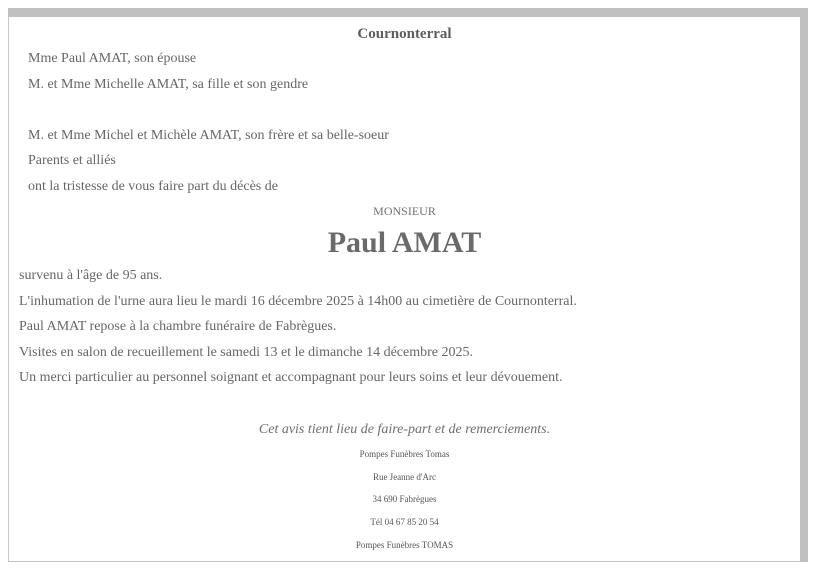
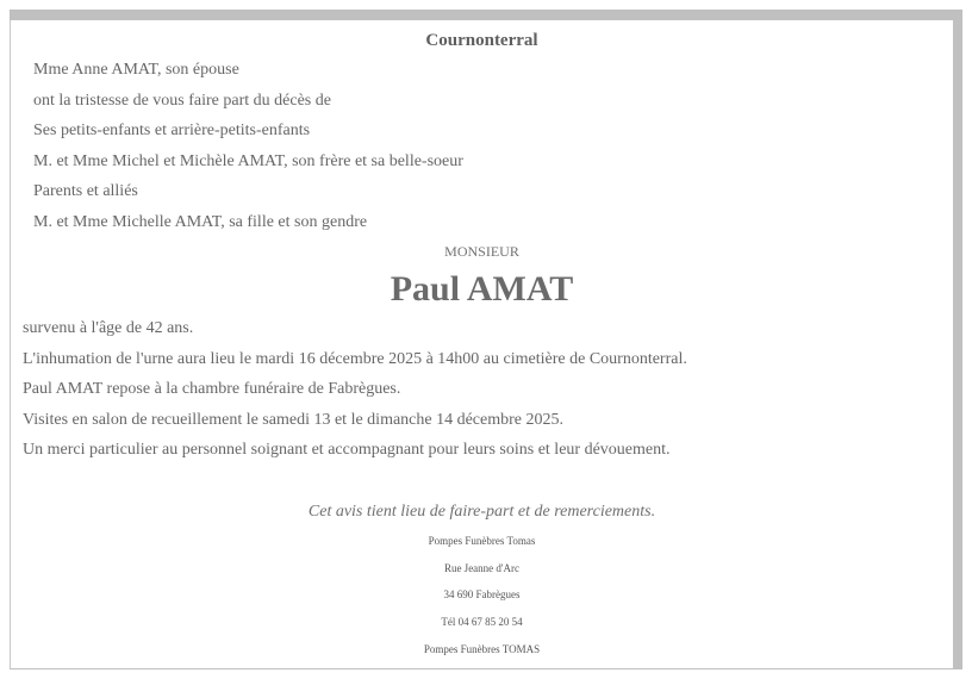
  Cournonterral
- Mme Paul AMAT, son épouse
+ Mme Anne AMAT, son épouse
- M. et Mme Michelle AMAT, sa fille et son gendre
+ ont la tristesse de vous faire part du décès de
+ Ses petits-enfants et arrière-petits-enfants
  M. et Mme Michel et Michèle AMAT, son frère et sa belle-soeur
  Parents et alliés
- ont la tristesse de vous faire part du décès de
+ M. et Mme Michelle AMAT, sa fille et son gendre
  MONSIEUR
  Paul AMAT
- survenu à l'âge de 95 ans.
+ survenu à l'âge de 42 ans.
  L'inhumation de l'urne aura lieu le mardi 16 décembre 2025 à 14h00 au cimetière de Cournonterral.
  Paul AMAT repose à la chambre funéraire de Fabrègues.
  Visites en salon de recueillement le samedi 13 et le dimanche 14 décembre 2025.
  Un merci particulier au personnel soignant et accompagnant pour leurs soins et leur dévouement.
  Cet avis tient lieu de faire-part et de remerciements.
  Pompes Funèbres Tomas
  Rue Jeanne d'Arc
  34 690 Fabrègues
  Tél 04 67 85 20 54
  Pompes Funèbres TOMAS
